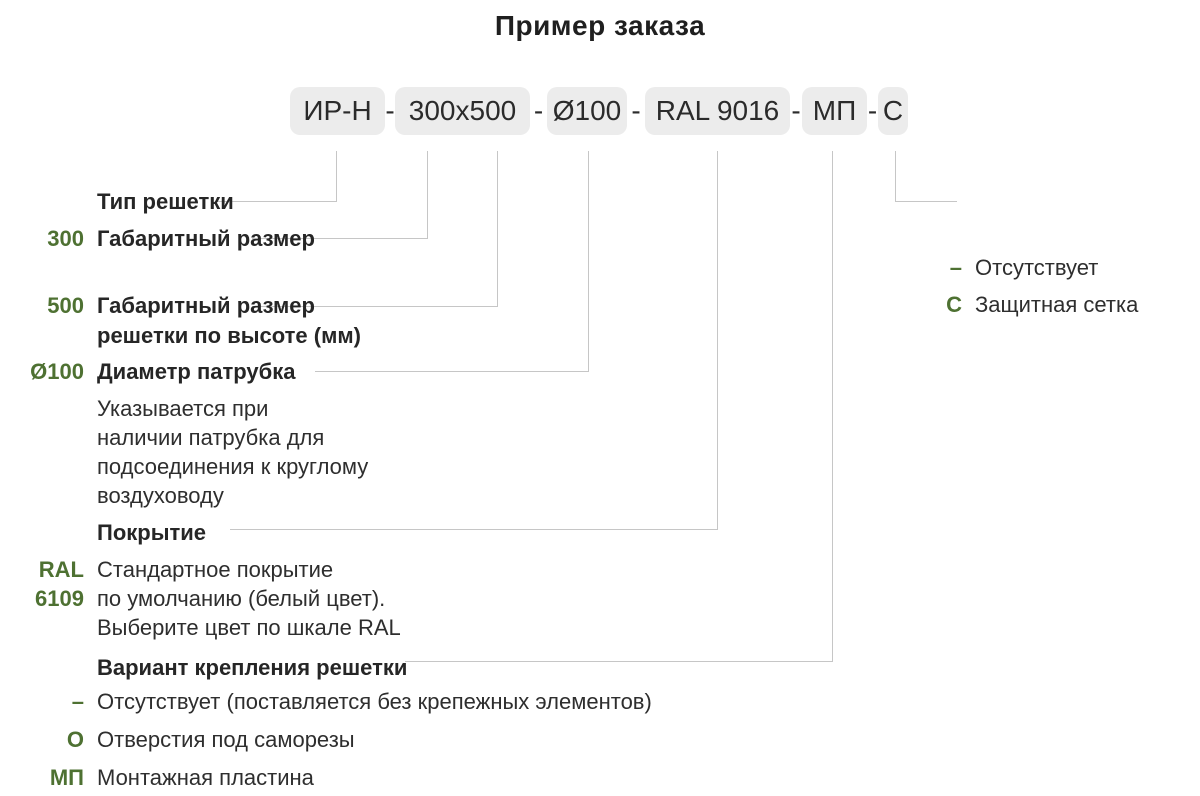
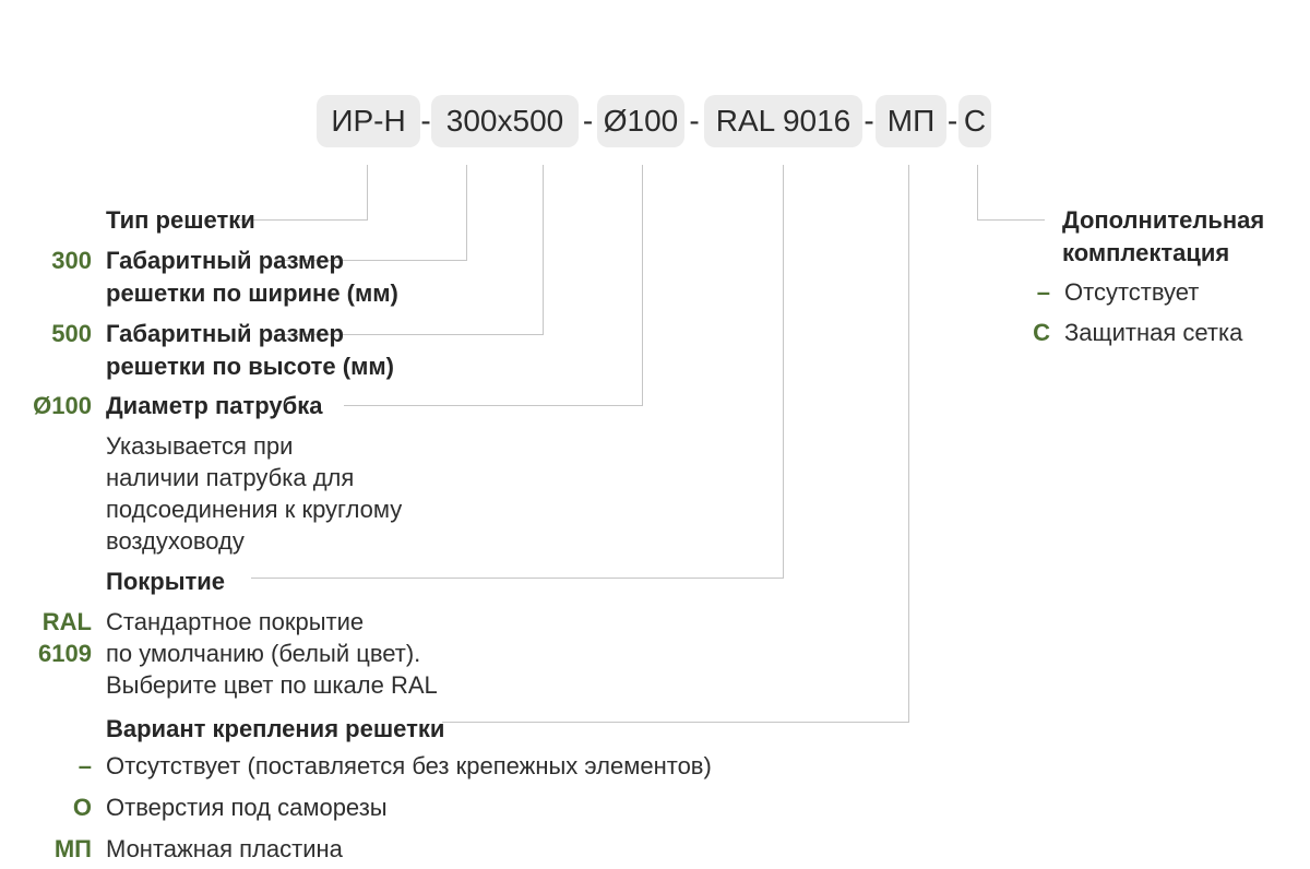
- Пример заказа
  ИР-Н
  -
  300х500
  -
  Ø100
  -
  RAL 9016
  -
  МП
  -
  С
  Тип решетки
  300
  Габаритный размер
+ решетки по ширине (мм)
  500
  Габаритный размер
  решетки по высоте (мм)
  Ø100
  Диаметр патрубка
  Указывается при
  наличии патрубка для
  подсоединения к круглому
  воздуховоду
  Покрытие
  RAL
  6109
  Стандартное покрытие
  по умолчанию (белый цвет).
  Выберите цвет по шкале RAL
  Вариант крепления решетки
  –
  Отсутствует (поставляется без крепежных элементов)
  О
  Отверстия под саморезы
  МП
  Монтажная пластина
+ Дополнительная
+ комплектация
  –
  Отсутствует
  С
  Защитная сетка
